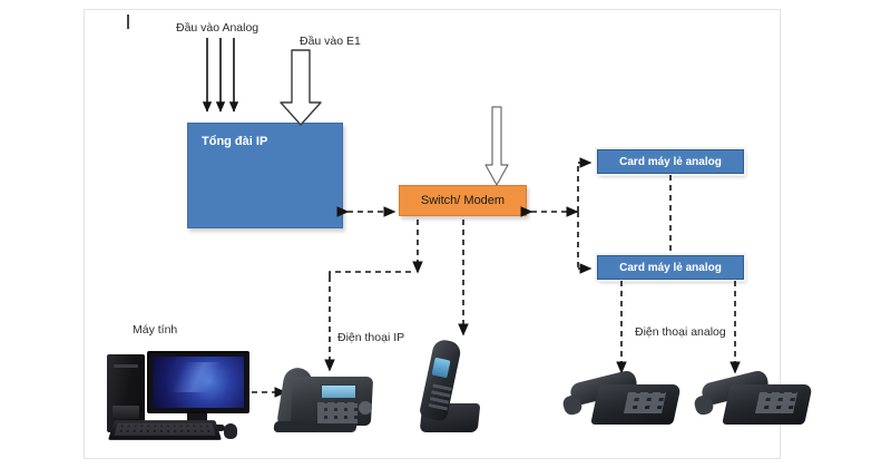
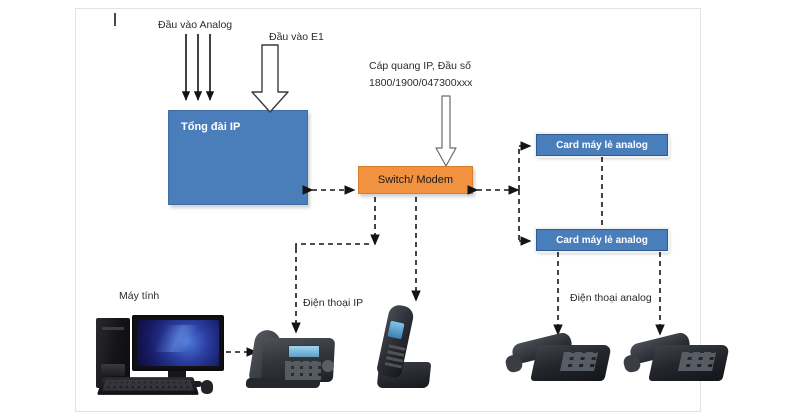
  Đầu vào Analog
  Đầu vào E1
+ Cáp quang IP, Đầu số
+ 1800/1900/047300xxx
  Máy tính
  Điện thoại IP
  Điện thoại analog
  Tổng đài IP
  Switch/ Modem
  Card máy lẻ analog
  Card máy lẻ analog
